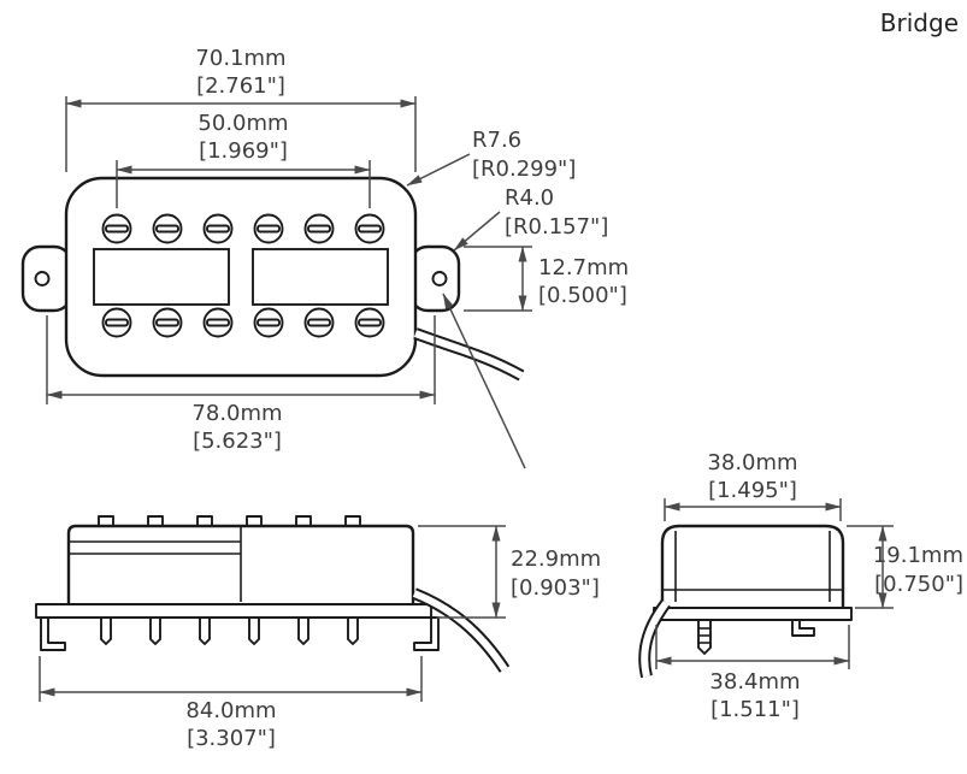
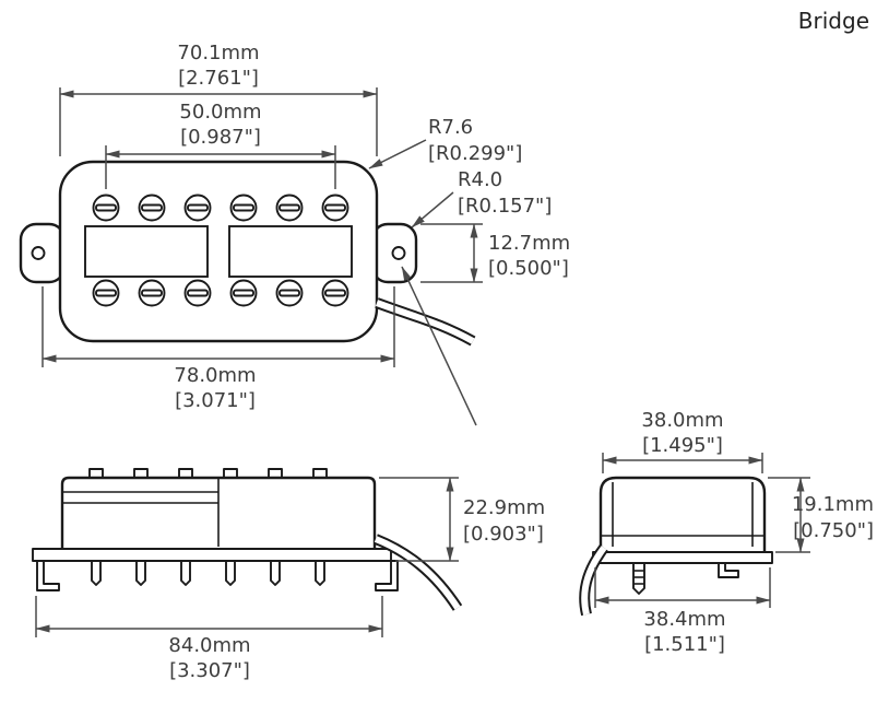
  70.1mm
  [2.761"]
  50.0mm
- [1.969"]
+ [0.987"]
  R7.6
  [R0.299"]
  R4.0
  [R0.157"]
  12.7mm
  [0.500"]
  78.0mm
- [5.623"]
+ [3.071"]
  22.9mm
  [0.903"]
  84.0mm
  [3.307"]
  38.0mm
  [1.495"]
  19.1mm
  [0.750"]
  38.4mm
  [1.511"]
  Bridge
